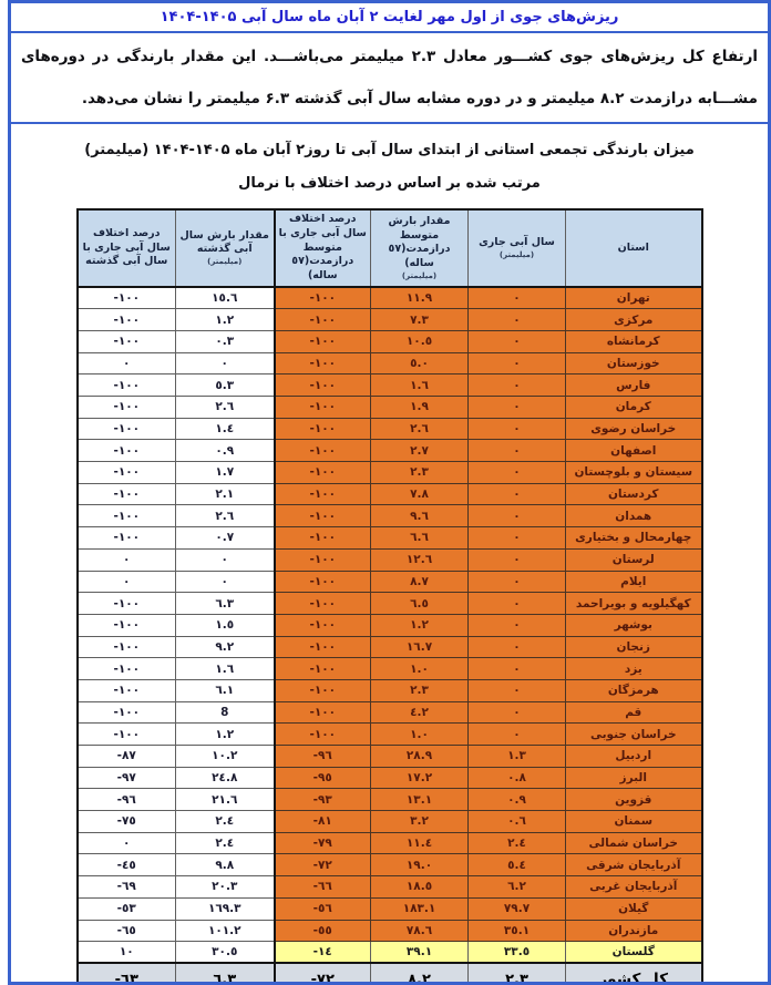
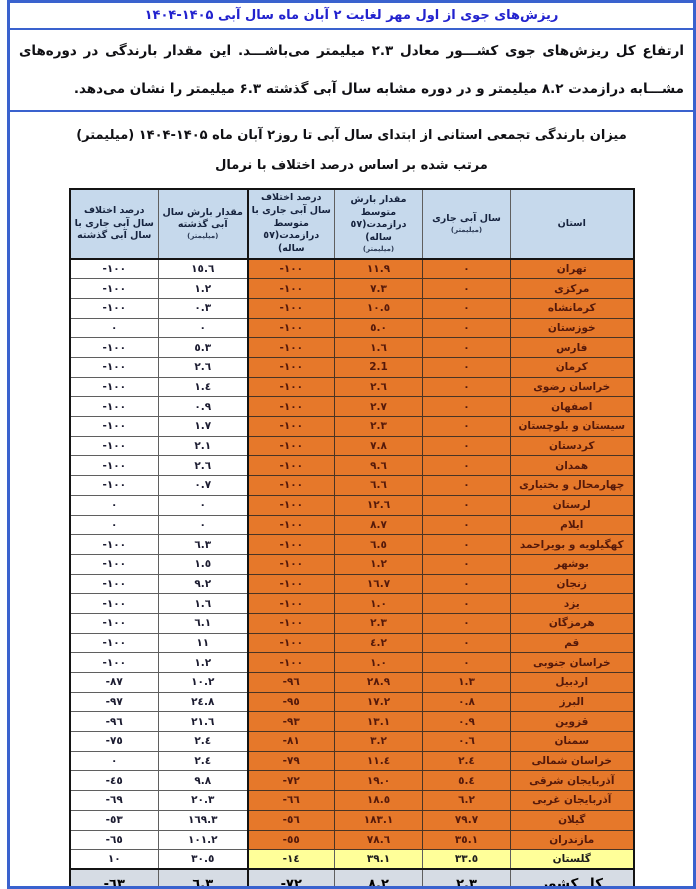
  ریزش‌های جوی از اول مهر لغایت ۲ آبان ماه سال آبی ۱۴۰۵-۱۴۰۴
  ارتفاع کل ریزش‌های جوی کشـــور معادل ۲.۳ میلیمتر می‌باشـــد. این مقدار بارندگی در دوره‌های مشـــابه درازمدت ۸.۲ میلیمتر و در دوره مشابه سال آبی گذشته ۶.۳ میلیمتر را نشان می‌دهد.
  میزان بارندگی تجمعی استانی از ابتدای سال آبی تا روز۲ آبان ماه ۱۴۰۵-۱۴۰۴ (میلیمتر)
  مرتب شده بر اساس درصد اختلاف با نرمال
  استان	سال آبی جاری (میلیمتر)	مقدار بارش متوسط درازمدت(٥٧ ساله) (میلیمتر)	درصد اختلاف سال آبی جاری با متوسط درازمدت(٥٧ ساله)	مقدار بارش سال آبی گذشته (میلیمتر)	درصد اختلاف سال آبی جاری با سال آبی گذشته
  تهران	٠	١١.٩	-١٠٠	١٥.٦	-١٠٠
  مرکزی	٠	٧.٣	-١٠٠	١.٢	-١٠٠
  کرمانشاه	٠	١٠.٥	-١٠٠	٠.٣	-١٠٠
  خوزستان	٠	٥.٠	-١٠٠	٠	٠
  فارس	٠	١.٦	-١٠٠	٥.٣	-١٠٠
- کرمان	٠	١.٩	-١٠٠	٢.٦	-١٠٠
+ کرمان	٠	2.1	-١٠٠	٢.٦	-١٠٠
  خراسان رضوی	٠	٢.٦	-١٠٠	١.٤	-١٠٠
  اصفهان	٠	٢.٧	-١٠٠	٠.٩	-١٠٠
  سیستان و بلوچستان	٠	٢.٣	-١٠٠	١.٧	-١٠٠
  کردستان	٠	٧.٨	-١٠٠	٢.١	-١٠٠
  همدان	٠	٩.٦	-١٠٠	٢.٦	-١٠٠
  چهارمحال و بختیاری	٠	٦.٦	-١٠٠	٠.٧	-١٠٠
  لرستان	٠	١٢.٦	-١٠٠	٠	٠
  ایلام	٠	٨.٧	-١٠٠	٠	٠
  کهگیلویه و بویراحمد	٠	٦.٥	-١٠٠	٦.٣	-١٠٠
  بوشهر	٠	١.٢	-١٠٠	١.٥	-١٠٠
  زنجان	٠	١٦.٧	-١٠٠	٩.٢	-١٠٠
  یزد	٠	١.٠	-١٠٠	١.٦	-١٠٠
  هرمزگان	٠	٢.٣	-١٠٠	٦.١	-١٠٠
- قم	٠	٤.٢	-١٠٠	8	-١٠٠
+ قم	٠	٤.٢	-١٠٠	١١	-١٠٠
  خراسان جنوبی	٠	١.٠	-١٠٠	١.٢	-١٠٠
  اردبیل	١.٣	٢٨.٩	-٩٦	١٠.٢	-٨٧
  البرز	٠.٨	١٧.٢	-٩٥	٢٤.٨	-٩٧
  قزوین	٠.٩	١٣.١	-٩٣	٢١.٦	-٩٦
  سمنان	٠.٦	٣.٢	-٨١	٢.٤	-٧٥
  خراسان شمالی	٢.٤	١١.٤	-٧٩	٢.٤	٠
  آذربایجان شرقی	٥.٤	١٩.٠	-٧٢	٩.٨	-٤٥
  آذربایجان غربی	٦.٢	١٨.٥	-٦٦	٢٠.٣	-٦٩
  گیلان	٧٩.٧	١٨٣.١	-٥٦	١٦٩.٣	-٥٣
  مازندران	٣٥.١	٧٨.٦	-٥٥	١٠١.٢	-٦٥
  گلستان	٣٣.٥	٣٩.١	-١٤	٣٠.٥	١٠
  کل کشور	٢.٣	٨.٢	-٧٢	٦.٣	-٦٣
